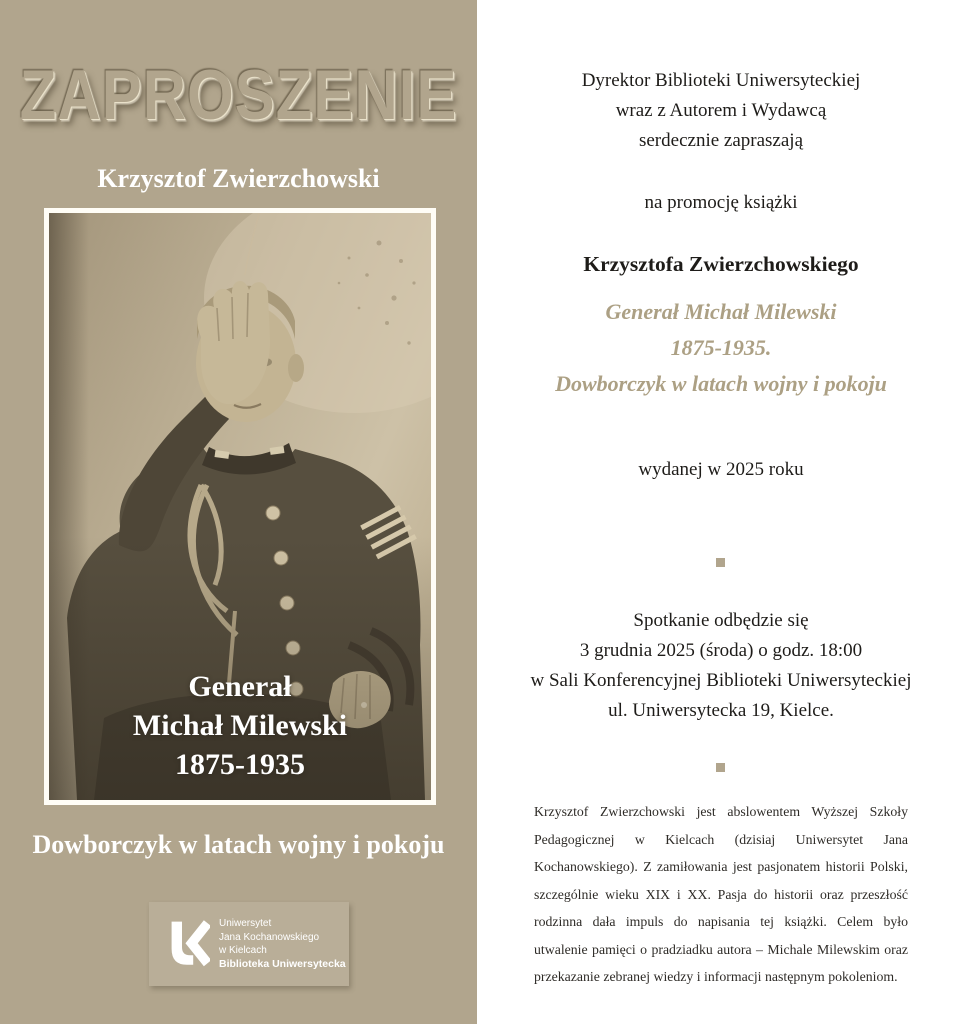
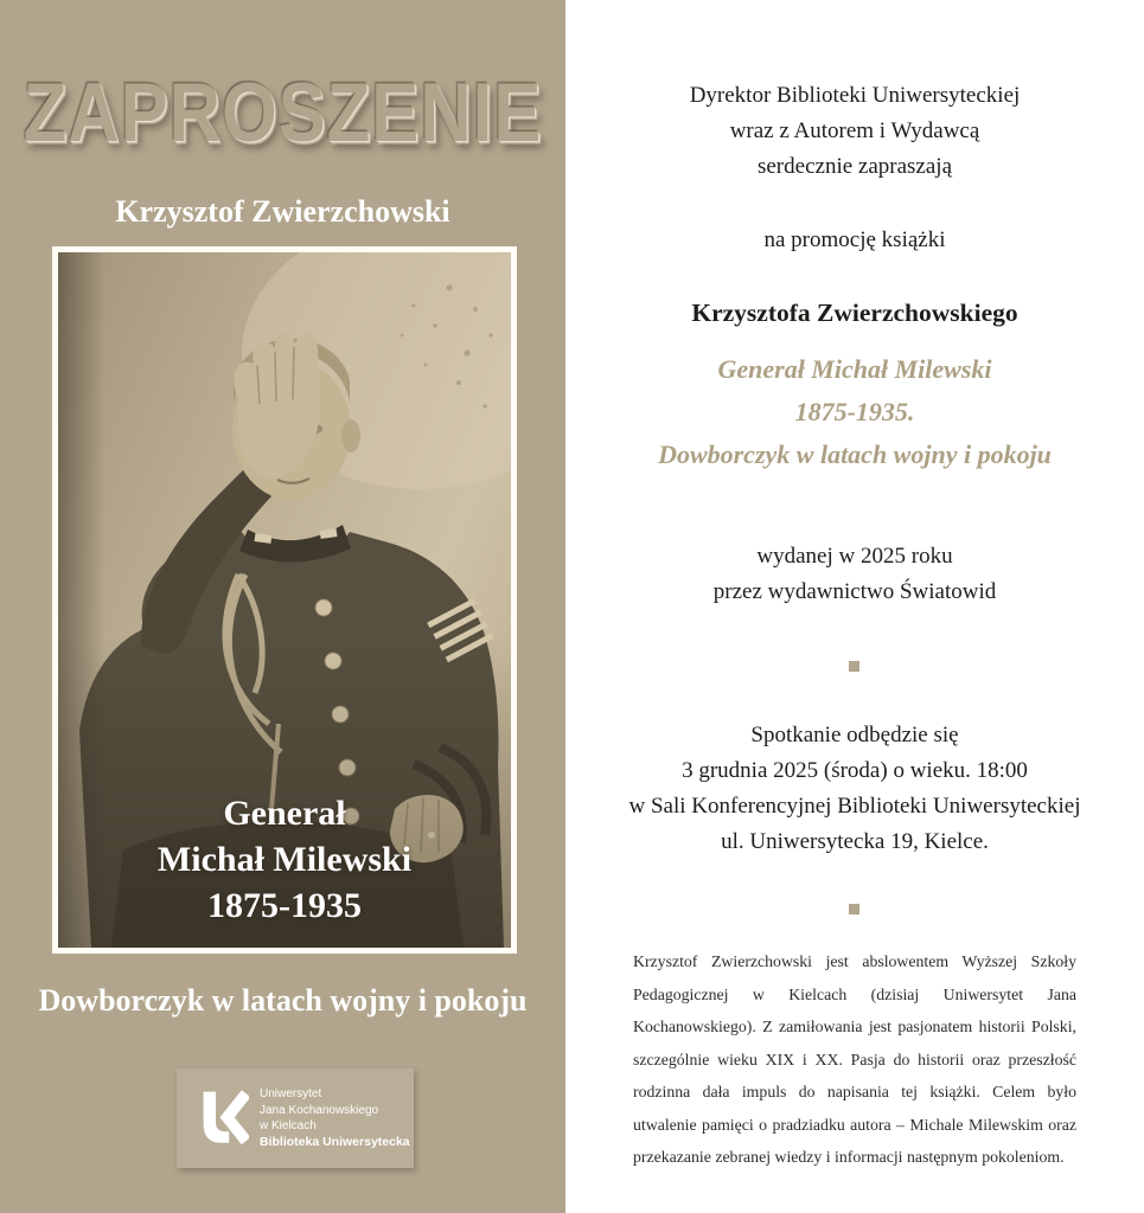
  ZAPROSZENIE
  Krzysztof Zwierzchowski
  Generał
  Michał Milewski
  1875-1935
  Dowborczyk w latach wojny i pokoju
  Uniwersytet
  Jana Kochanowskiego
  w Kielcach
  Biblioteka Uniwersytecka
  Dyrektor Biblioteki Uniwersyteckiej
  wraz z Autorem i Wydawcą
  serdecznie zapraszają
  na promocję książki
  Krzysztofa Zwierzchowskiego
  Generał Michał Milewski
  1875-1935.
  Dowborczyk w latach wojny i pokoju
  wydanej w 2025 roku
+ przez wydawnictwo Światowid
  Spotkanie odbędzie się
- 3 grudnia 2025 (środa) o godz. 18:00
+ 3 grudnia 2025 (środa) o wieku. 18:00
  w Sali Konferencyjnej Biblioteki Uniwersyteckiej
  ul. Uniwersytecka 19, Kielce.
  Krzysztof Zwierzchowski jest abslowentem Wyższej Szkoły Pedagogicznej w Kielcach (dzisiaj Uniwersytet Jana Kochanowskiego). Z zamiłowania jest pasjonatem historii Polski, szczególnie wieku XIX i XX. Pasja do historii oraz przeszłość rodzinna dała impuls do napisania tej książki. Celem było utwalenie pamięci o pradziadku autora – Michale Milewskim oraz przekazanie zebranej wiedzy i informacji następnym pokoleniom.
